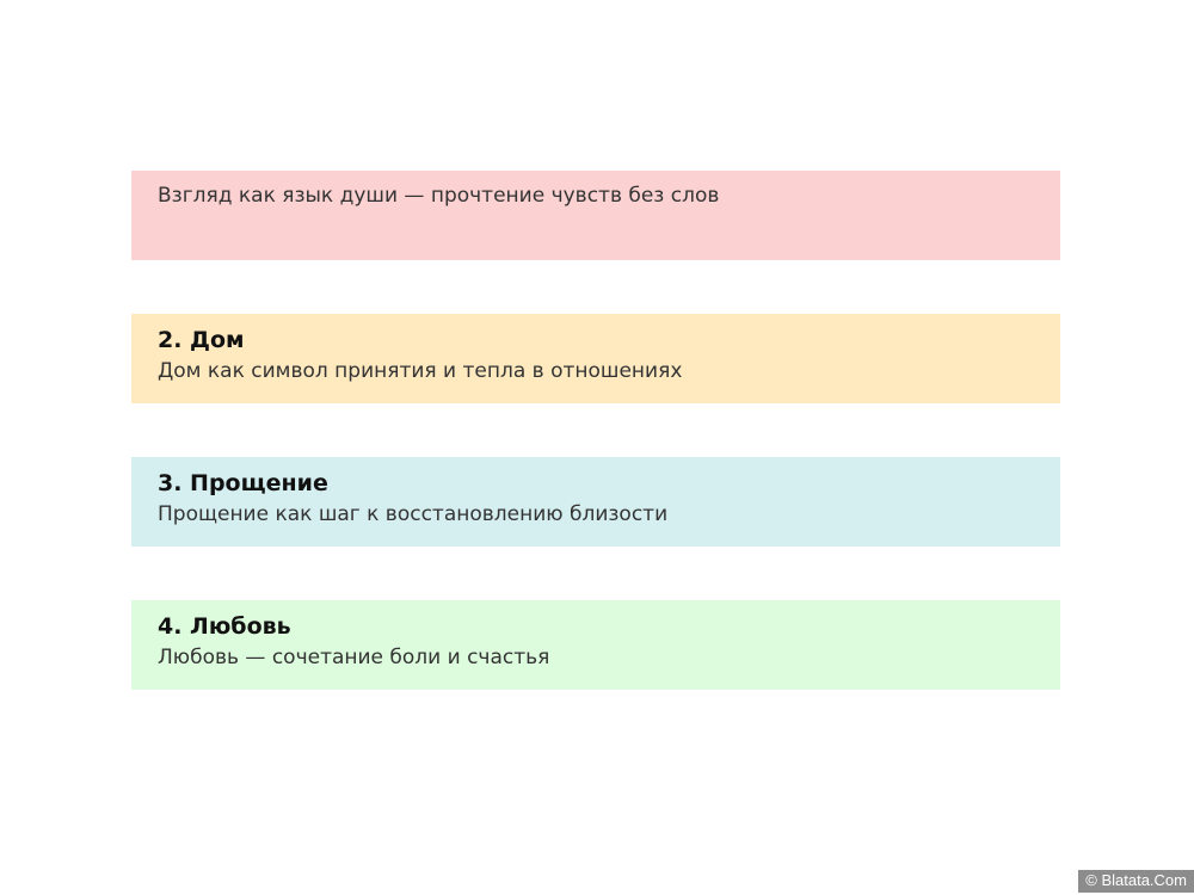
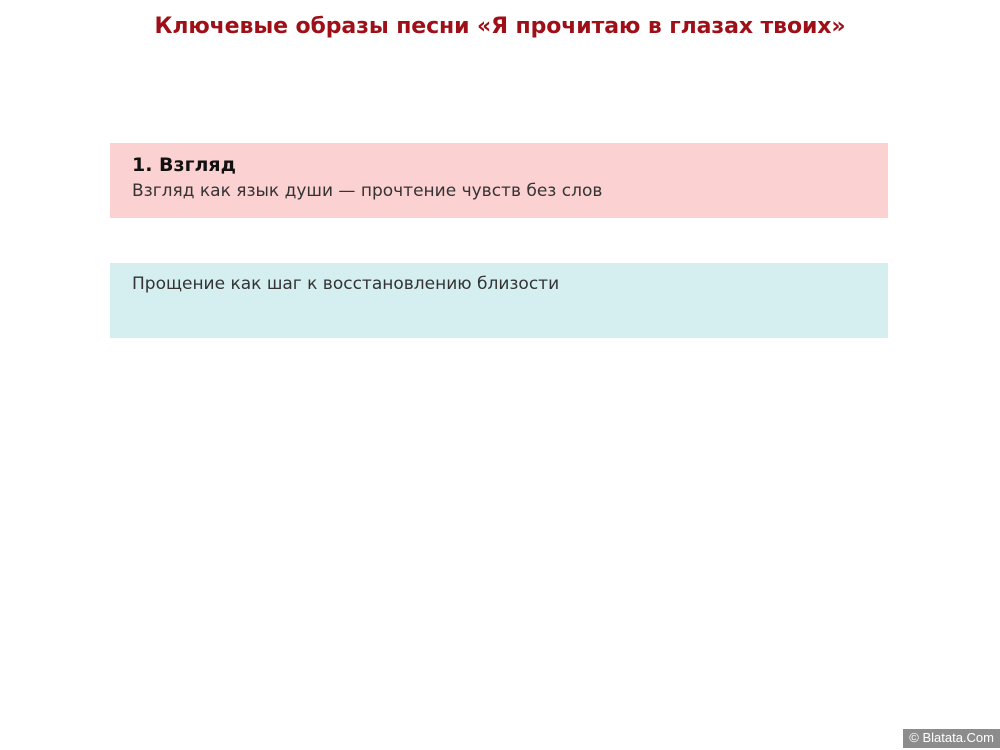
+ Ключевые образы песни «Я прочитаю в глазах твоих»
+ 1. Взгляд
  Взгляд как язык души — прочтение чувств без слов
- 2. Дом
- Дом как символ принятия и тепла в отношениях
- 3. Прощение
  Прощение как шаг к восстановлению близости
- 4. Любовь
- Любовь — сочетание боли и счастья
  © Blatata.Com
